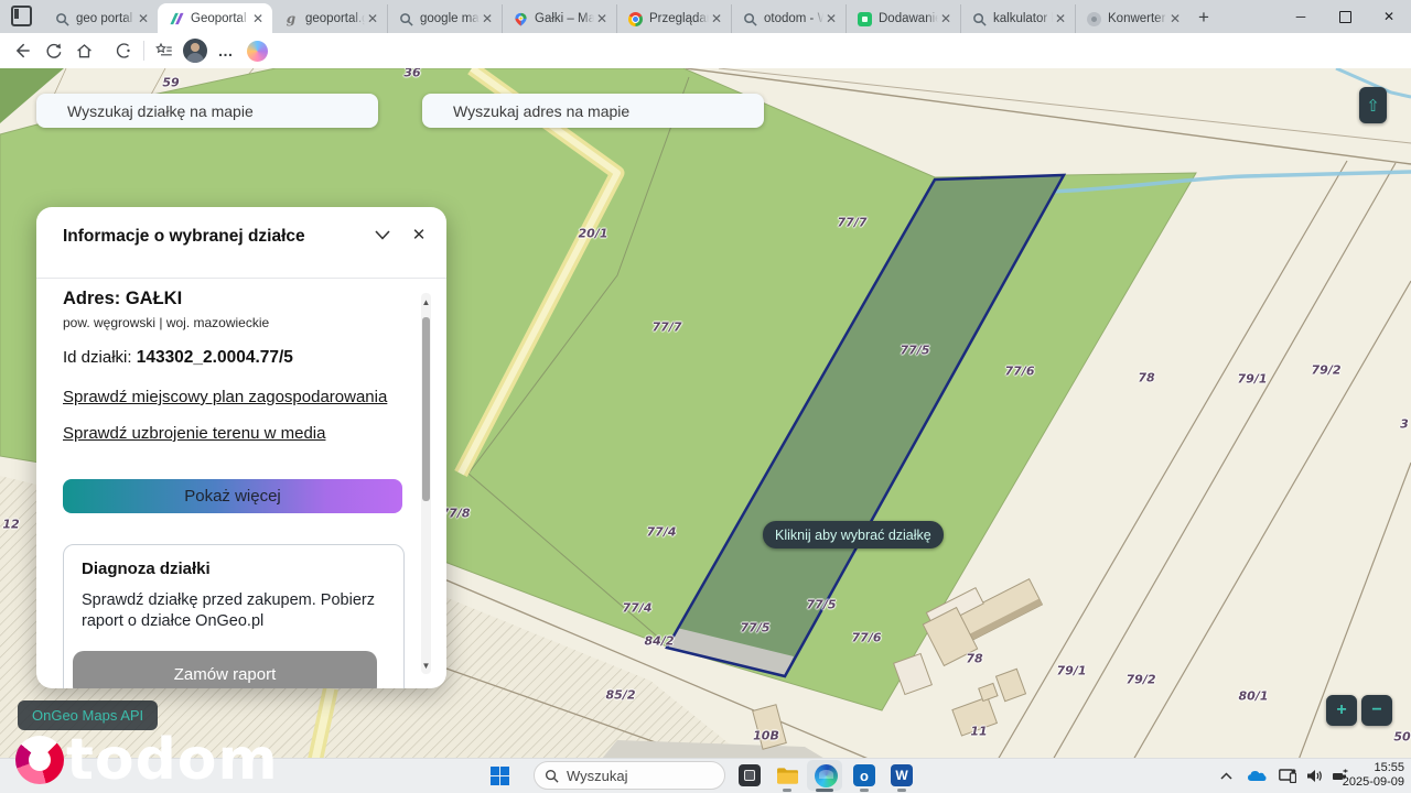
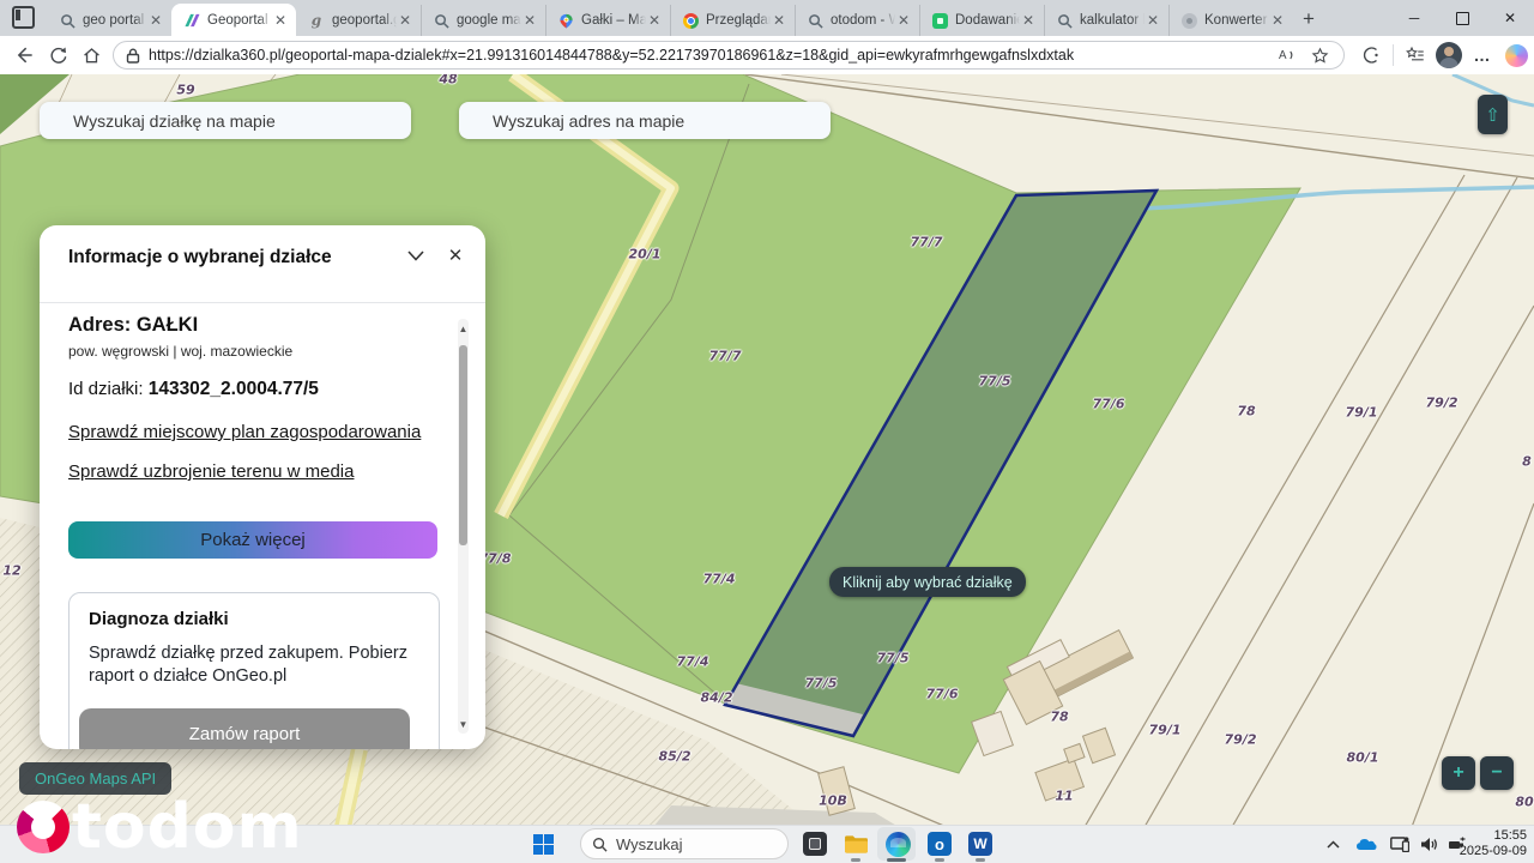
  geo portal
  ✕
  Geoportal
  ✕
  g
  geoportal.
  ✕
  google ma
  ✕
  Gałki – Ma
  ✕
  Przeglądar
  ✕
  otodom -
  ✕
  Dodawani
  ✕
  kalkulator
  ✕
  Konwerter
  ✕
  +
  ─
  ✕
+ https://dzialka360.pl/geoportal-mapa-dzialek#x=21.991316014844788&y=52.22173970186961&z=18&gid_api=ewkyrafmrhgewgafnslxdxtak
+ A
  …
  59
- 36
+ 48
  20/1
  77/7
  77/7
  77/5
  77/6
  78
  79/1
  79/2
- 3
+ 8
  7/8
  12
  77/4
  77/4
  77/5
  77/5
  77/6
  84/2
  85/2
  79/1
  79/2
  80/1
- 50
+ 80
  78
  10B
  11
  Wyszukaj działkę na mapie
  Wyszukaj adres na mapie
  ⇧
  Kliknij aby wybrać działkę
  OnGeo Maps API
  +
  −
  Informacje o wybranej działce
  ✕
  Adres: GAŁKI
  pow. węgrowski | woj. mazowieckie
  Id działki: 143302_2.0004.77/5
  Sprawdź miejscowy plan zagospodarowania
  Sprawdź uzbrojenie terenu w media
  Pokaż więcej
  Diagnoza działki
  Sprawdź działkę przed zakupem. Pobierz raport o działce OnGeo.pl
  Zamów raport
  ▲
  ▼
  Wyszukaj
  o
  W
  15:55
  2025-09-09
  todom
